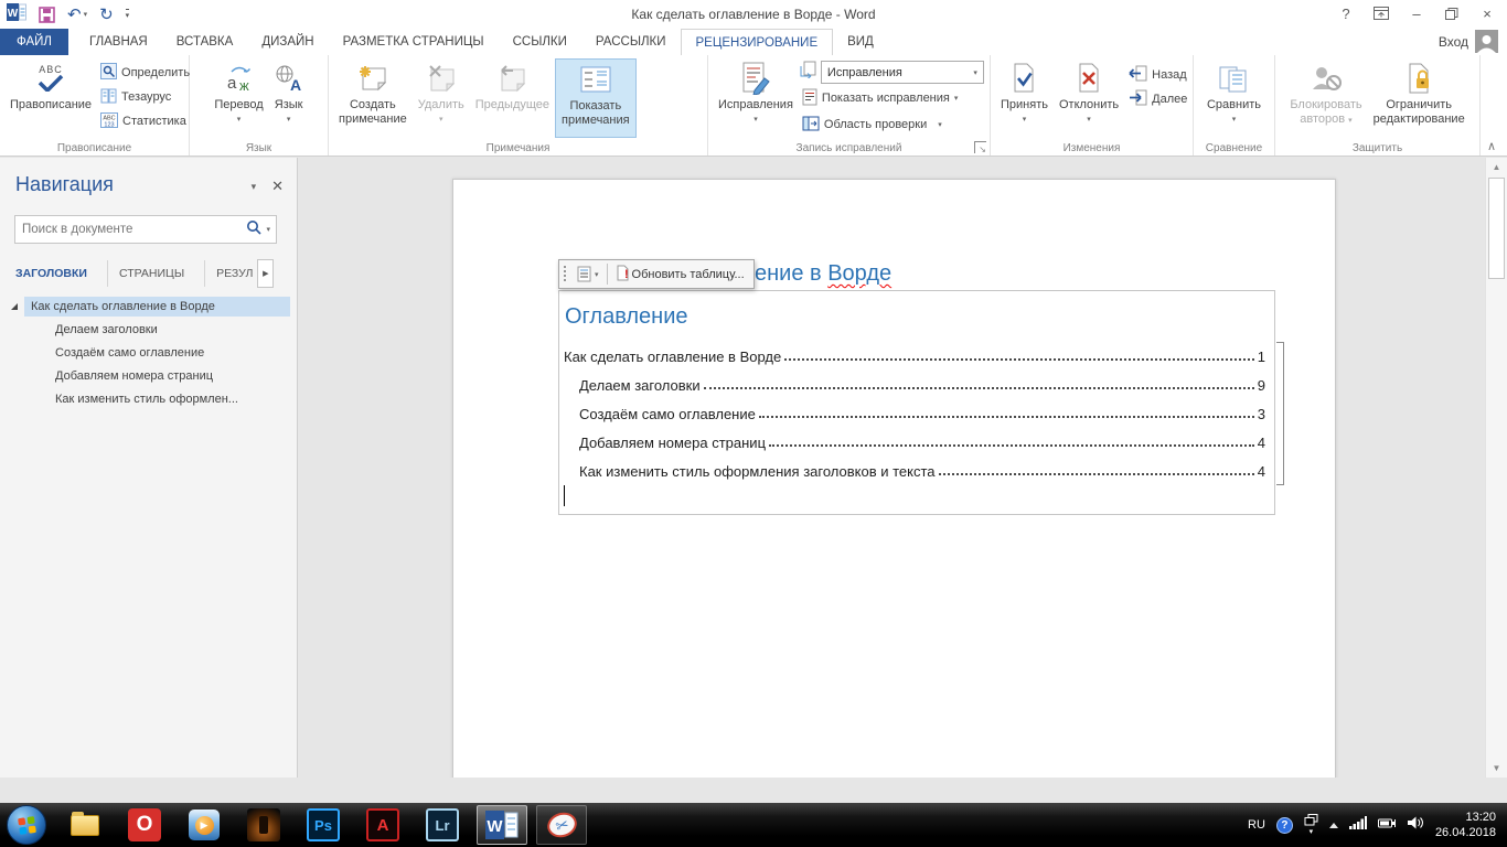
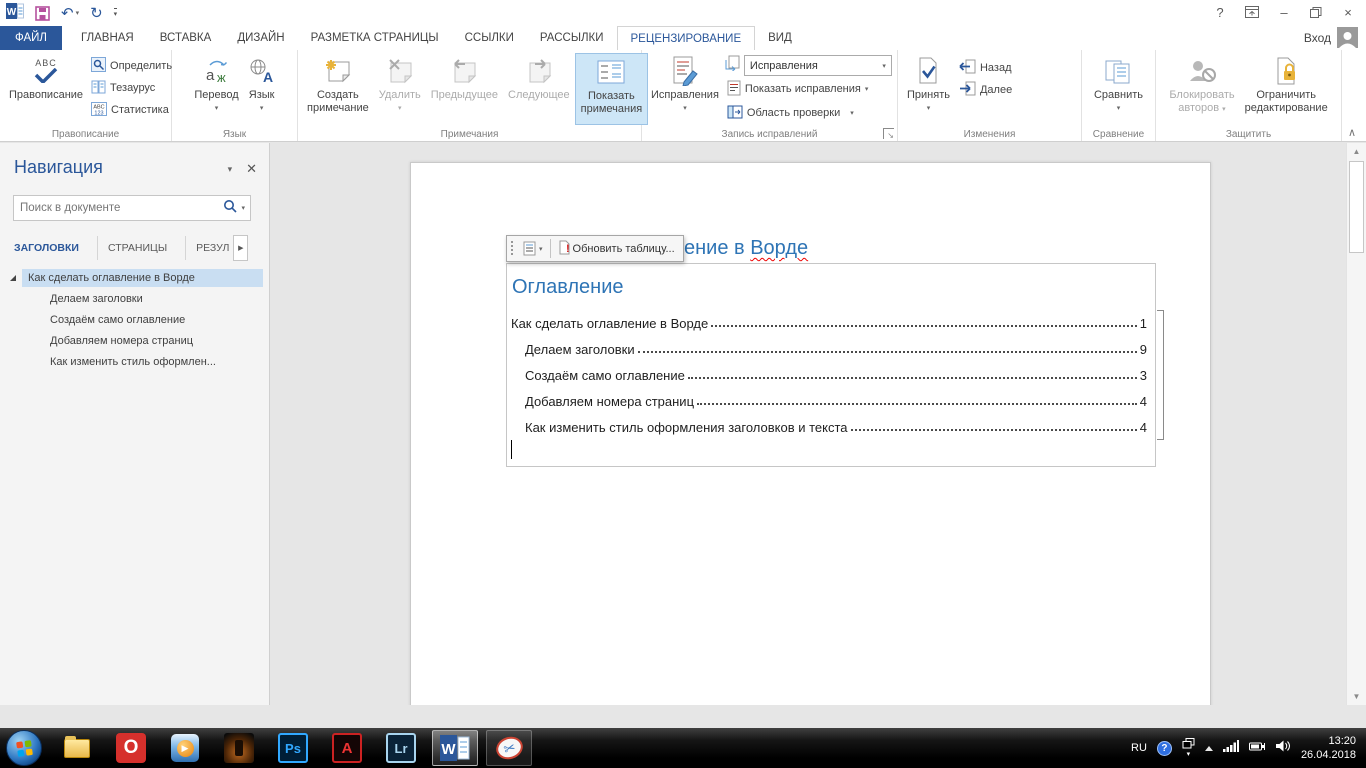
  W
  ↶
  ↻
- Как сделать оглавление в Ворде - Word
  ?
  –
  ×
  ФАЙЛ
  ГЛАВНАЯ
  ВСТАВКА
  ДИЗАЙН
  РАЗМЕТКА СТРАНИЦЫ
  ССЫЛКИ
  РАССЫЛКИ
  РЕЦЕНЗИРОВАНИЕ
  ВИД
  Вход
  ABC
  Правописание
  Определить
  Тезаурус
  Статистика
  Правописание
  а
  ж
  Перевод
  А
  Язык
  Язык
  Создать
  примечание
  Удалить
  Предыдущее
+ Следующее
  Показать
  примечания
  Примечания
  Исправления
  Исправления
  Показать исправления
  Область проверки
  Запись исправлений
  ↘
  Принять
- Отклонить
  Назад
  Далее
  Изменения
  Сравнить
  Сравнение
  Блокировать
  авторов
  Ограничить
  редактирование
  Защитить
  ∧
  Навигация
  ▾
  ✕
  Поиск в документе
  ЗАГОЛОВКИ
  СТРАНИЦЫ
  РЕЗУЛ
  Как сделать оглавление в Ворде
  Делаем заголовки
  Создаём само оглавление
  Добавляем номера страниц
  Как изменить стиль оформлен...
  ение в Ворде
  !
  Обновить таблицу...
  Оглавление
  Как сделать оглавление в Ворде
  1
  Делаем заголовки
  9
  Создаём само оглавление
  3
  Добавляем номера страниц
  4
  Как изменить стиль оформления заголовков и текста
  4
  ▲
  ▼
  O
  ▶
  Ps
  A
  Lr
  W
  RU
  ?
  13:20
  26.04.2018
